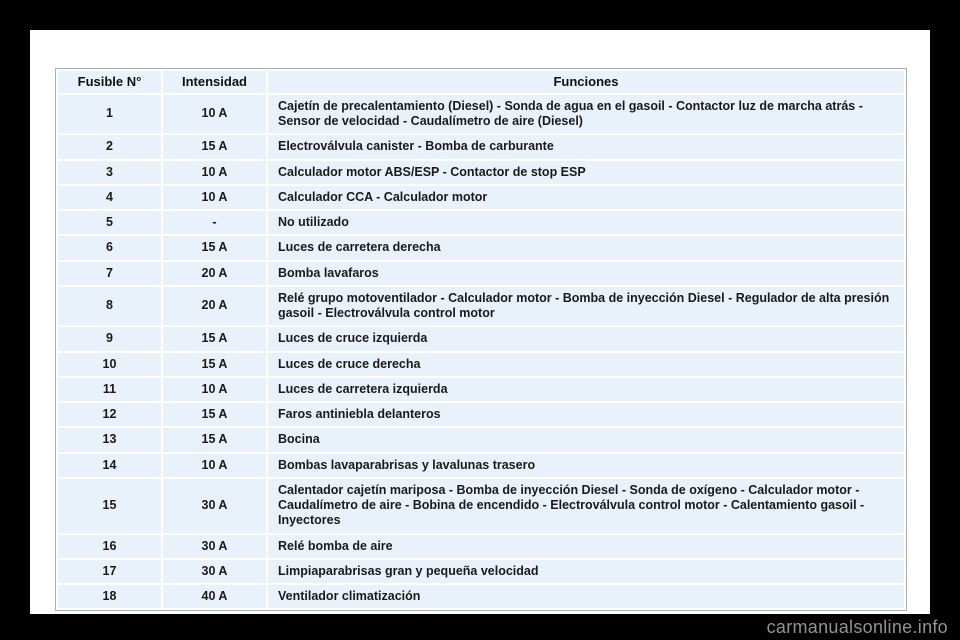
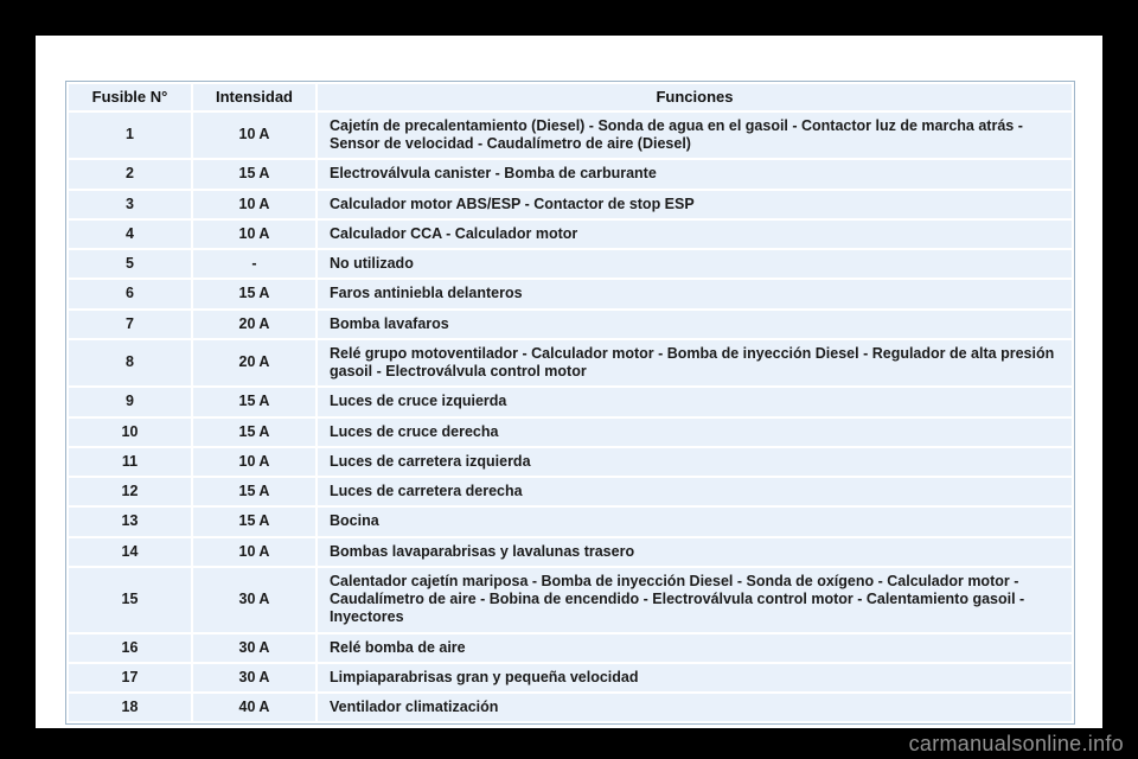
  Fusible N°	Intensidad	Funciones
  1	10 A	Cajetín de precalentamiento (Diesel) - Sonda de agua en el gasoil - Contactor luz de marcha atrás - Sensor de velocidad - Caudalímetro de aire (Diesel)
  2	15 A	Electroválvula canister - Bomba de carburante
  3	10 A	Calculador motor ABS/ESP - Contactor de stop ESP
  4	10 A	Calculador CCA - Calculador motor
  5	-	No utilizado
- 6	15 A	Luces de carretera derecha
+ 6	15 A	Faros antiniebla delanteros
  7	20 A	Bomba lavafaros
  8	20 A	Relé grupo motoventilador - Calculador motor - Bomba de inyección Diesel - Regulador de alta presión gasoil - Electroválvula control motor
  9	15 A	Luces de cruce izquierda
  10	15 A	Luces de cruce derecha
  11	10 A	Luces de carretera izquierda
- 12	15 A	Faros antiniebla delanteros
+ 12	15 A	Luces de carretera derecha
  13	15 A	Bocina
  14	10 A	Bombas lavaparabrisas y lavalunas trasero
  15	30 A	Calentador cajetín mariposa - Bomba de inyección Diesel - Sonda de oxígeno - Calculador motor - Caudalímetro de aire - Bobina de encendido - Electroválvula control motor - Calentamiento gasoil - Inyectores
  16	30 A	Relé bomba de aire
  17	30 A	Limpiaparabrisas gran y pequeña velocidad
  18	40 A	Ventilador climatización
  carmanualsonline.info
